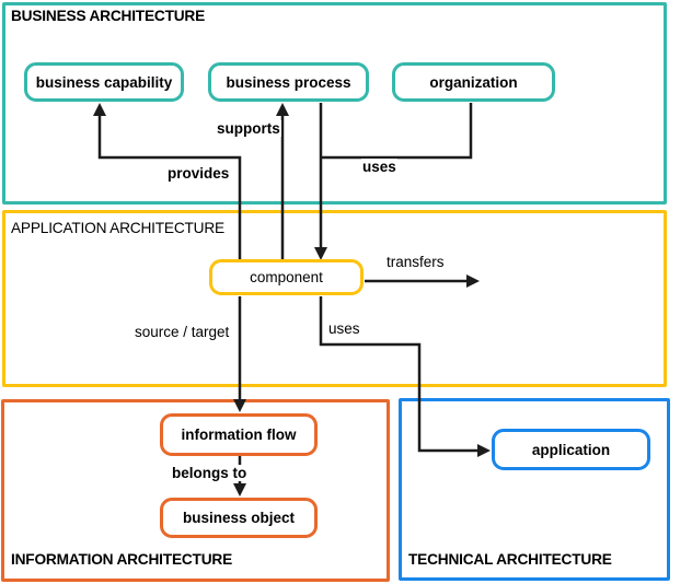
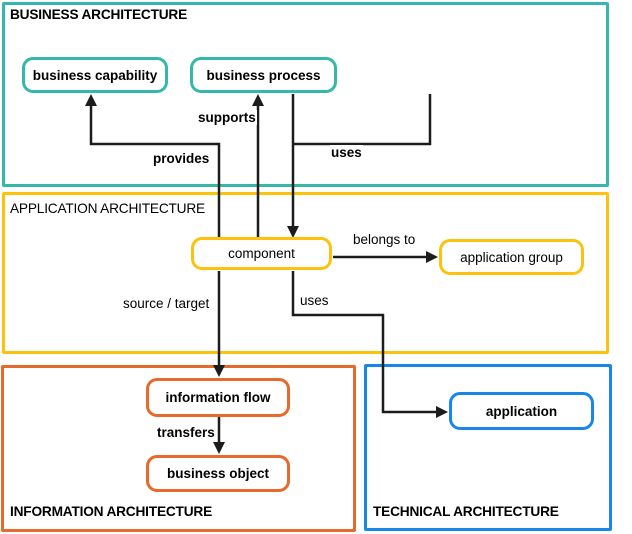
  BUSINESS ARCHITECTURE
  APPLICATION ARCHITECTURE
  INFORMATION ARCHITECTURE
  TECHNICAL ARCHITECTURE
  business capability
  business process
- organization
  component
+ application group
  information flow
  business object
  application
  provides
  supports
  uses
- transfers
+ belongs to
  source / target
  uses
- belongs to
+ transfers
